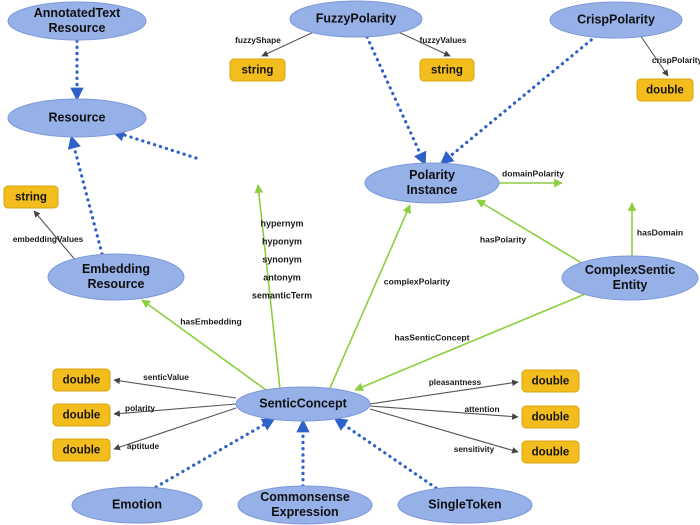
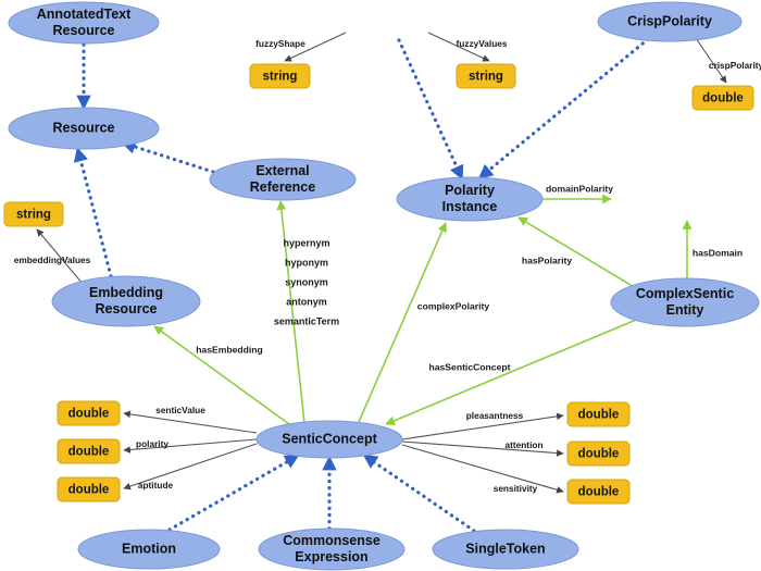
  domainPolarity
  hasDomain
  hasPolarity
  complexPolarity
  hasSenticConcept
  hasEmbedding
  hypernym
  hyponym
  synonym
  antonym
  semanticTerm
  fuzzyShape
  fuzzyValues
  crispPolarit
  embeddingValues
  senticValue
  polarity
  aptitude
  pleasantness
  attention
  sensitivity
  string
  string
  double
  string
  double
  double
  double
  double
  double
  double
  AnnotatedText
  Resource
- FuzzyPolarity
  CrispPolarity
  Resource
+ External
+ Reference
  Polarity
  Instance
  Embedding
  Resource
  ComplexSentic
  Entity
  SenticConcept
  Emotion
  Commonsense
  Expression
  SingleToken
